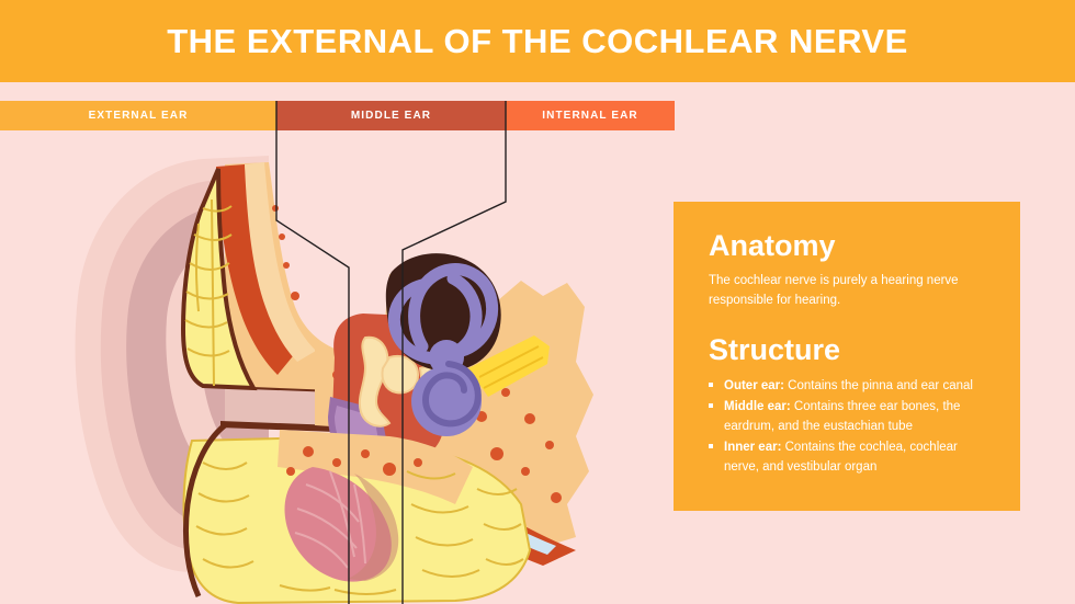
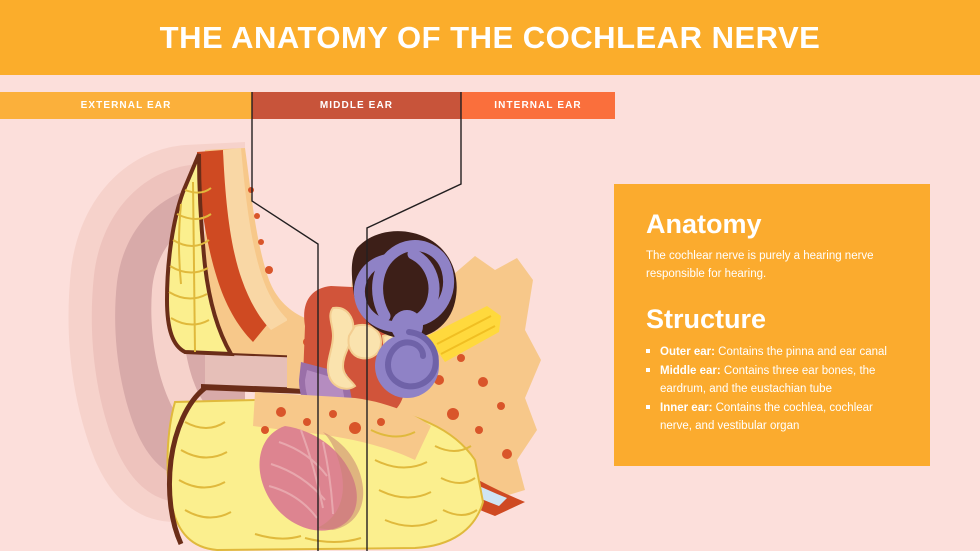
- THE EXTERNAL OF THE COCHLEAR NERVE
+ THE ANATOMY OF THE COCHLEAR NERVE
  EXTERNAL EAR
  MIDDLE EAR
  INTERNAL EAR
  Anatomy
  The cochlear nerve is purely a hearing nerve responsible for hearing.
  Structure
  Outer ear: Contains the pinna and ear canal
  Middle ear: Contains three ear bones, the eardrum, and the eustachian tube
  Inner ear: Contains the cochlea, cochlear nerve, and vestibular organ
